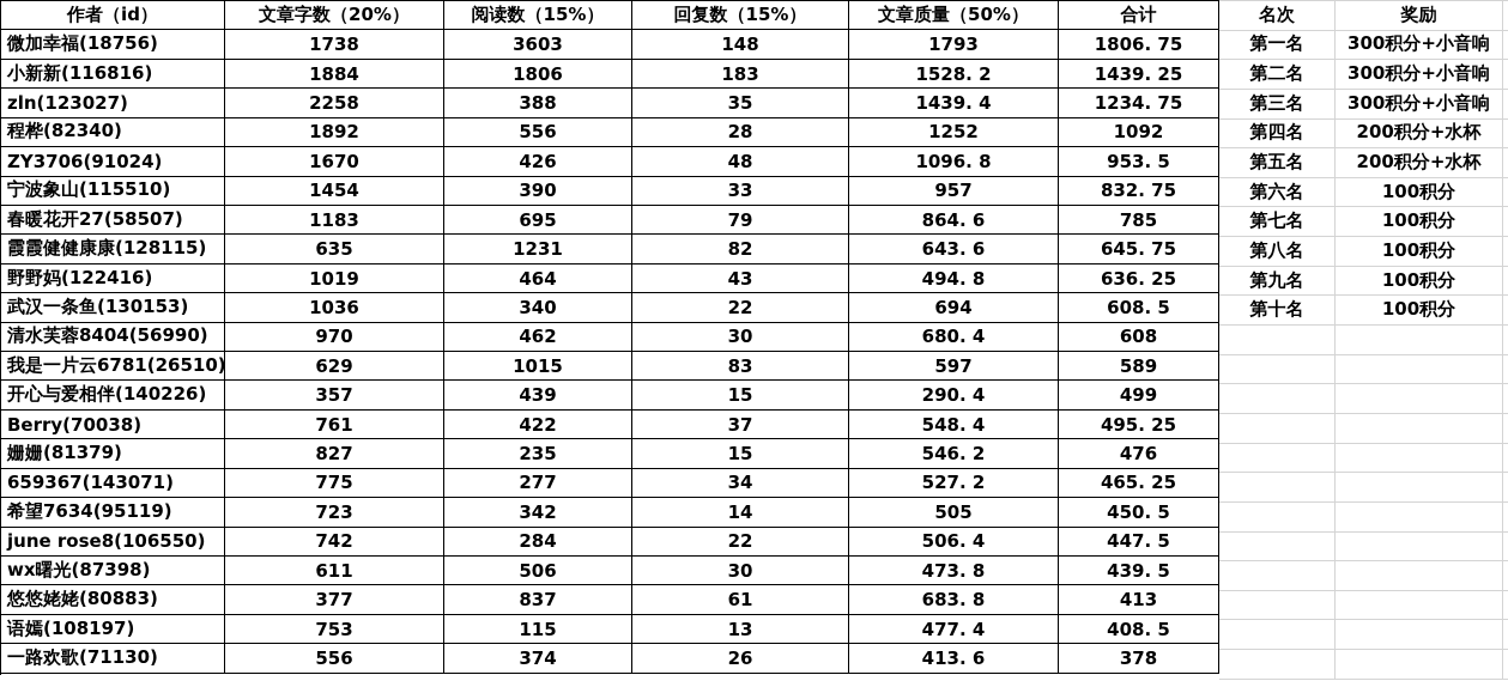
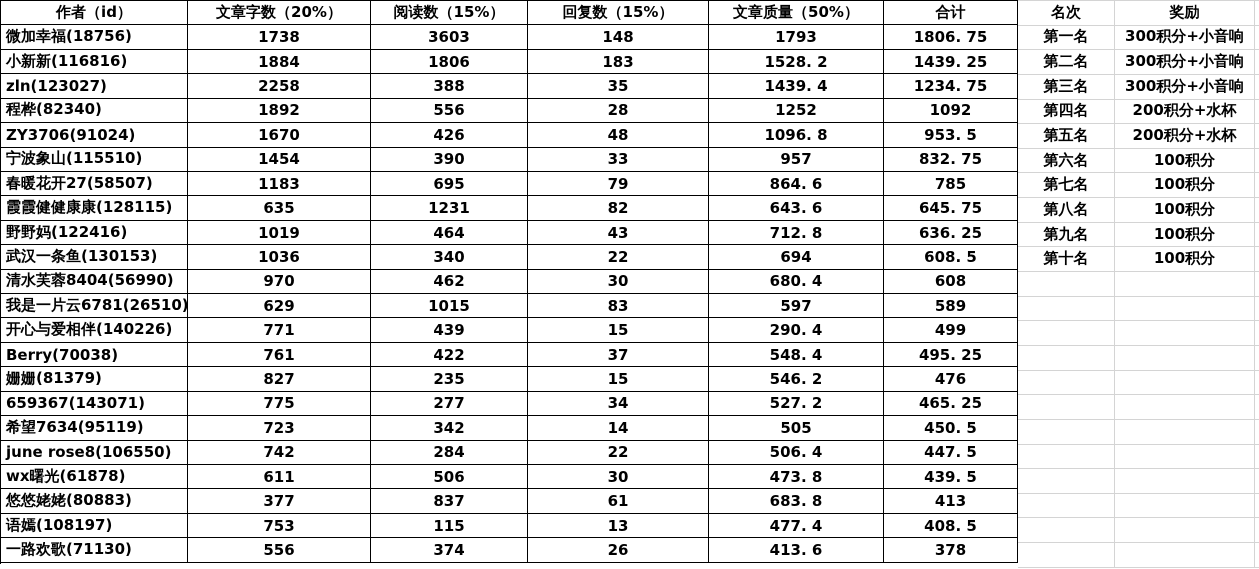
  作者（id）
  文章字数（20%）
  阅读数（15%）
  回复数（15%）
  文章质量（50%）
  合计
  微加幸福(18756)
  1738
  3603
  148
  1793
  1806. 75
  小新新(116816)
  1884
  1806
  183
  1528. 2
  1439. 25
  zln(123027)
  2258
  388
  35
  1439. 4
  1234. 75
  程桦(82340)
  1892
  556
  28
  1252
  1092
  ZY3706(91024)
  1670
  426
  48
  1096. 8
  953. 5
  宁波象山(115510)
  1454
  390
  33
  957
  832. 75
  春暖花开27(58507)
  1183
  695
  79
  864. 6
  785
  霞霞健健康康(128115)
  635
  1231
  82
  643. 6
  645. 75
  野野妈(122416)
  1019
  464
  43
- 494. 8
+ 712. 8
  636. 25
  武汉一条鱼(130153)
  1036
  340
  22
  694
  608. 5
  清水芙蓉8404(56990)
  970
  462
  30
  680. 4
  608
  我是一片云6781(26510)
  629
  1015
  83
  597
  589
  开心与爱相伴(140226)
- 357
+ 771
  439
  15
  290. 4
  499
  Berry(70038)
  761
  422
  37
  548. 4
  495. 25
  姗姗(81379)
  827
  235
  15
  546. 2
  476
  659367(143071)
  775
  277
  34
  527. 2
  465. 25
  希望7634(95119)
  723
  342
  14
  505
  450. 5
  june rose8(106550)
  742
  284
  22
  506. 4
  447. 5
- wx曙光(87398)
+ wx曙光(61878)
  611
  506
  30
  473. 8
  439. 5
  悠悠姥姥(80883)
  377
  837
  61
  683. 8
  413
  语嫣(108197)
  753
  115
  13
  477. 4
  408. 5
  一路欢歌(71130)
  556
  374
  26
  413. 6
  378
  名次
  奖励
  第一名
  300积分+小音响
  第二名
  300积分+小音响
  第三名
  300积分+小音响
  第四名
  200积分+水杯
  第五名
  200积分+水杯
  第六名
  100积分
  第七名
  100积分
  第八名
  100积分
  第九名
  100积分
  第十名
  100积分
